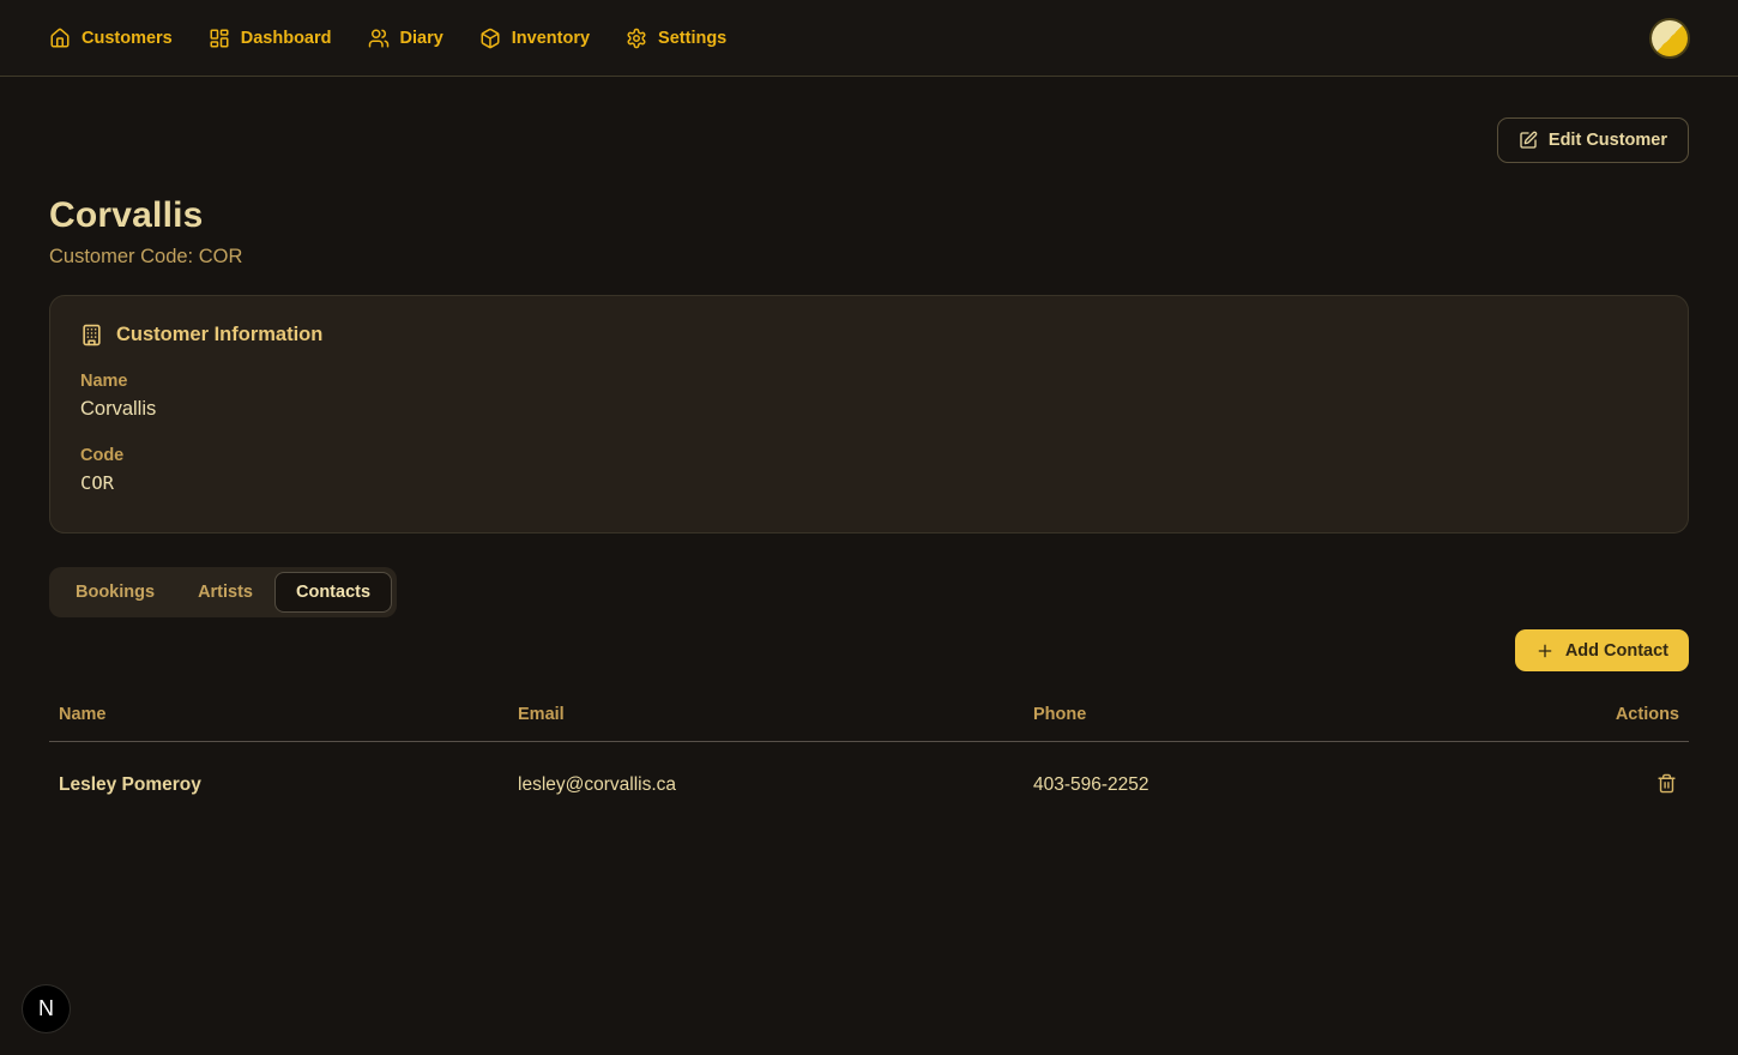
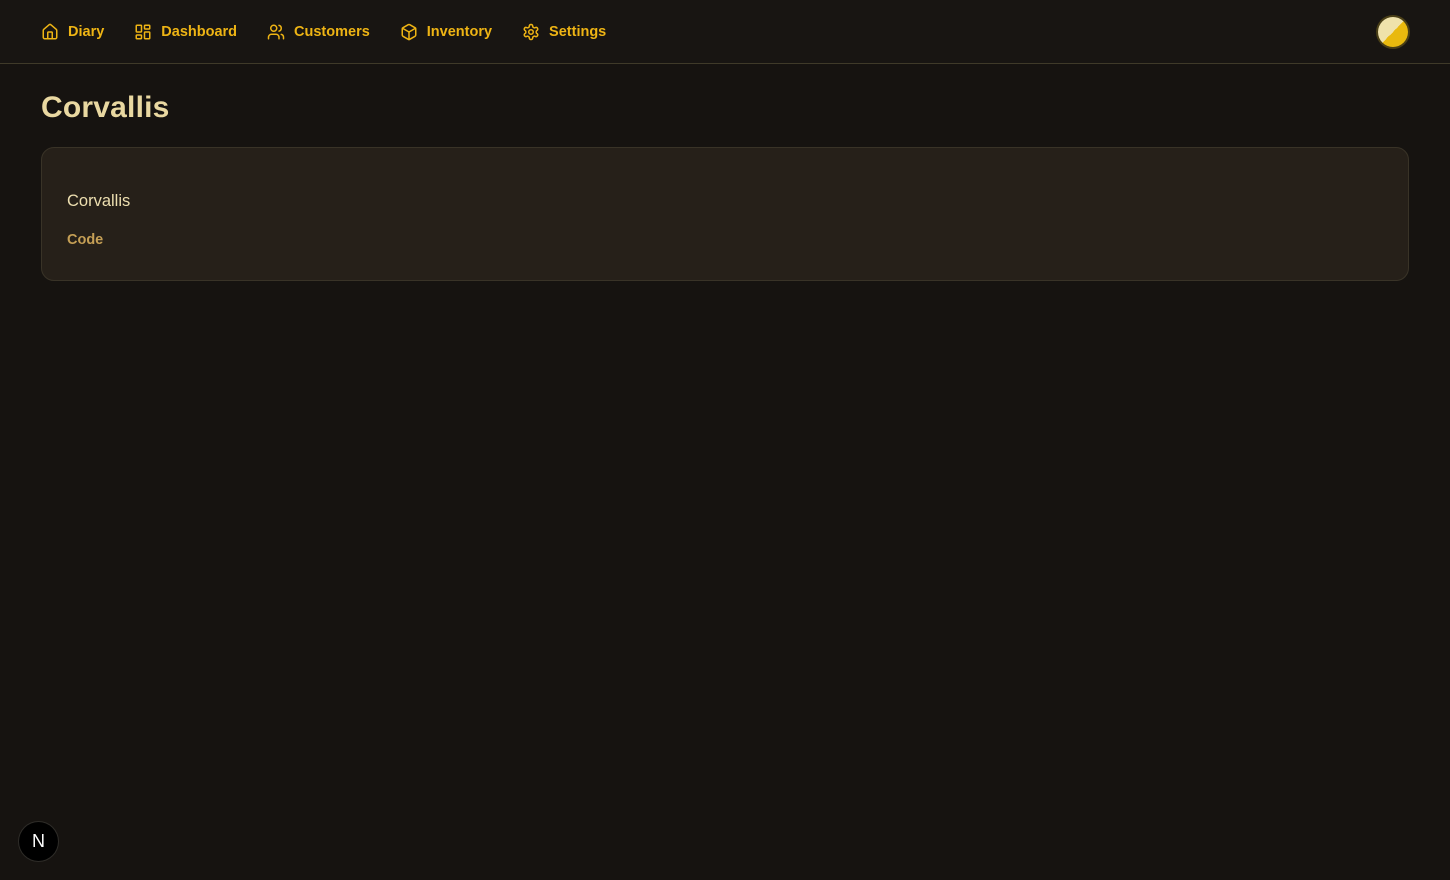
- Customers
+ Diary
  Dashboard
- Diary
+ Customers
  Inventory
  Settings
- Edit Customer
  Corvallis
- Customer Code: COR
- Customer Information
- Name
  Corvallis
  Code
- COR
- Bookings
- Artists
- Contacts
- Add Contact
- Name	Email	Phone	Actions
- Lesley Pomeroy	lesley@corvallis.ca	403-596-2252
  N
